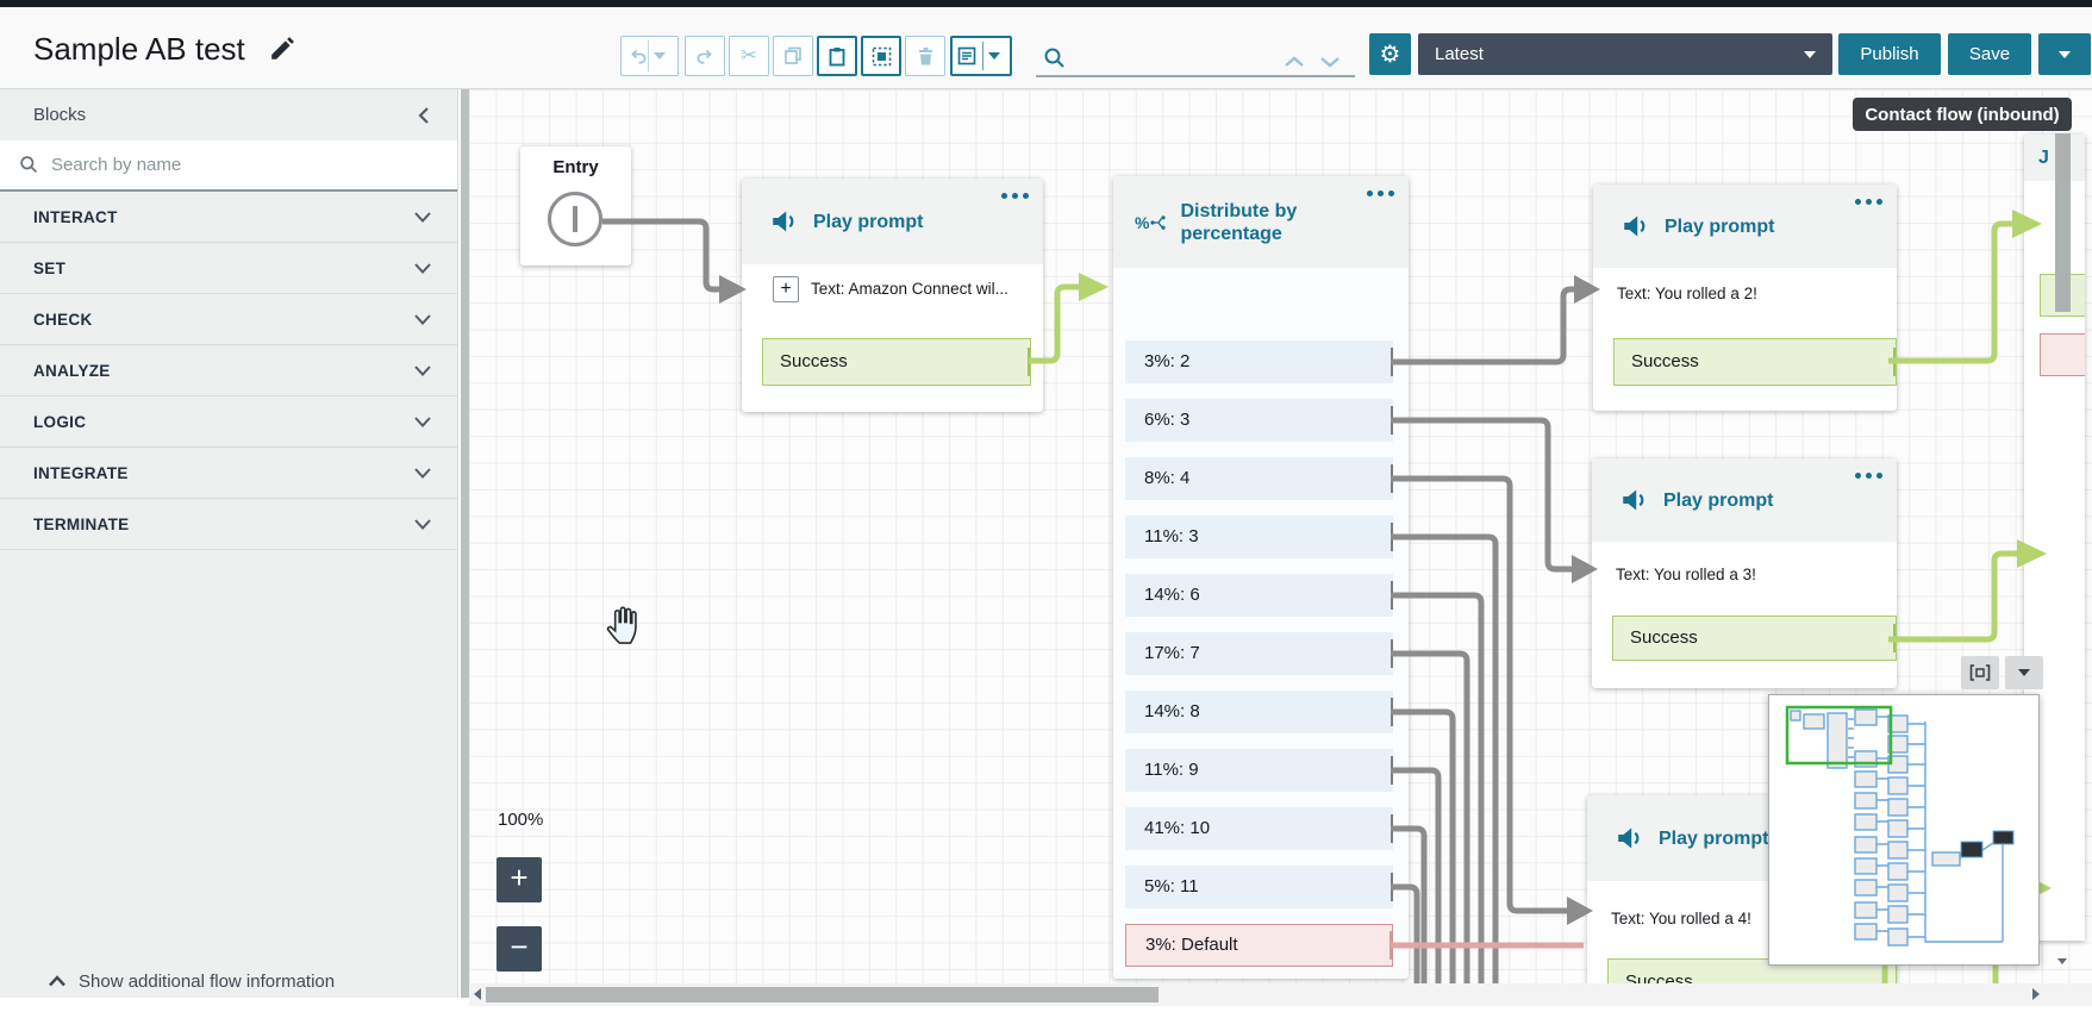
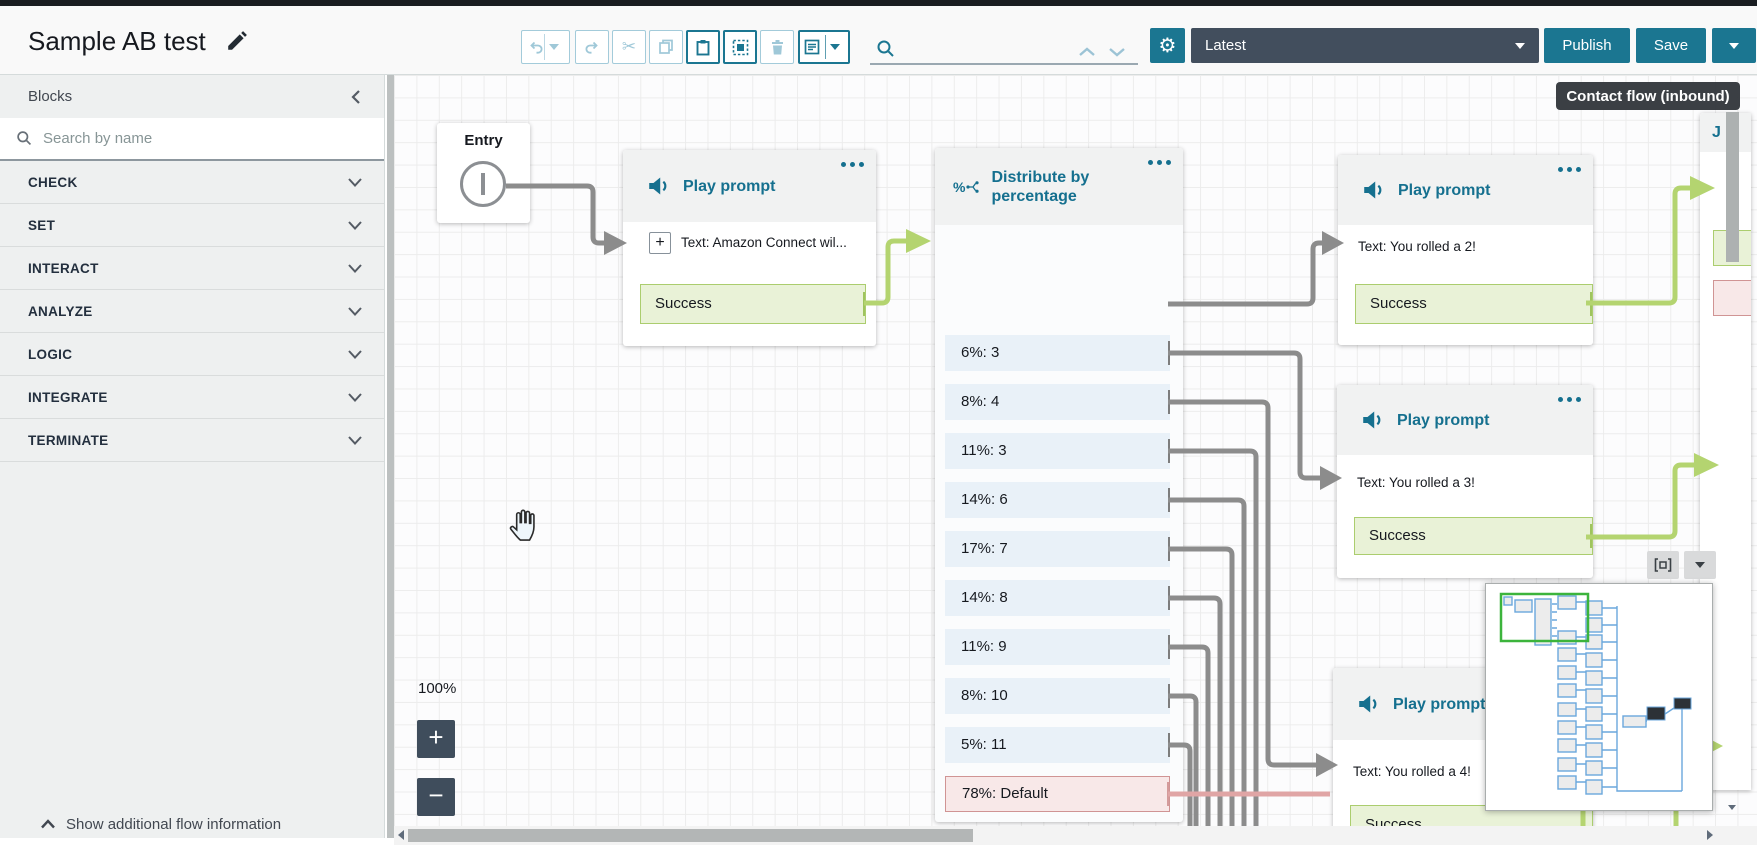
  Sample AB test
  ✂
  ⚙
  Latest
  Publish
  Save
  Blocks
  Search by name
- INTERACT
+ CHECK
  SET
- CHECK
+ INTERACT
  ANALYZE
  LOGIC
  INTEGRATE
  TERMINATE
  Show additional flow information
  Entry
  Play prompt
  +
  Text: Amazon Connect wil...
  Success
  %
  Distribute by percentage
- 3%: 2
  6%: 3
  8%: 4
  11%: 3
  14%: 6
  17%: 7
  14%: 8
  11%: 9
- 41%: 10
+ 8%: 10
  5%: 11
- 3%: Default
+ 78%: Default
  Play prompt
  Text: You rolled a 2!
  Success
  Play prompt
  Text: You rolled a 3!
  Success
  Play prompt
  Text: You rolled a 4!
  Success
  J
  Contact flow (inbound)
  100%
  +
  −
